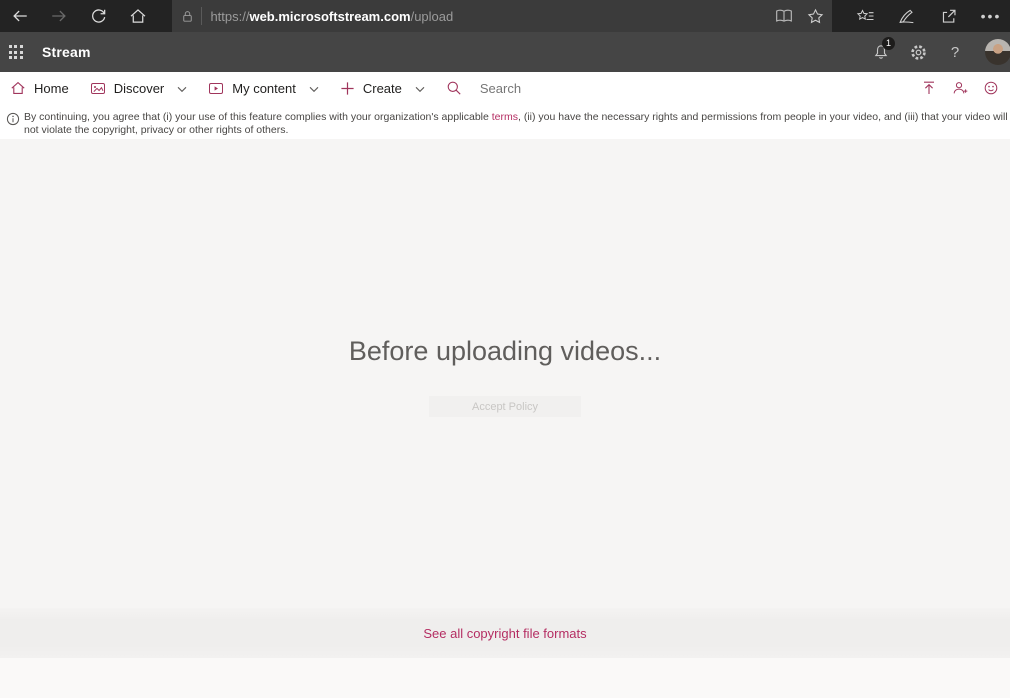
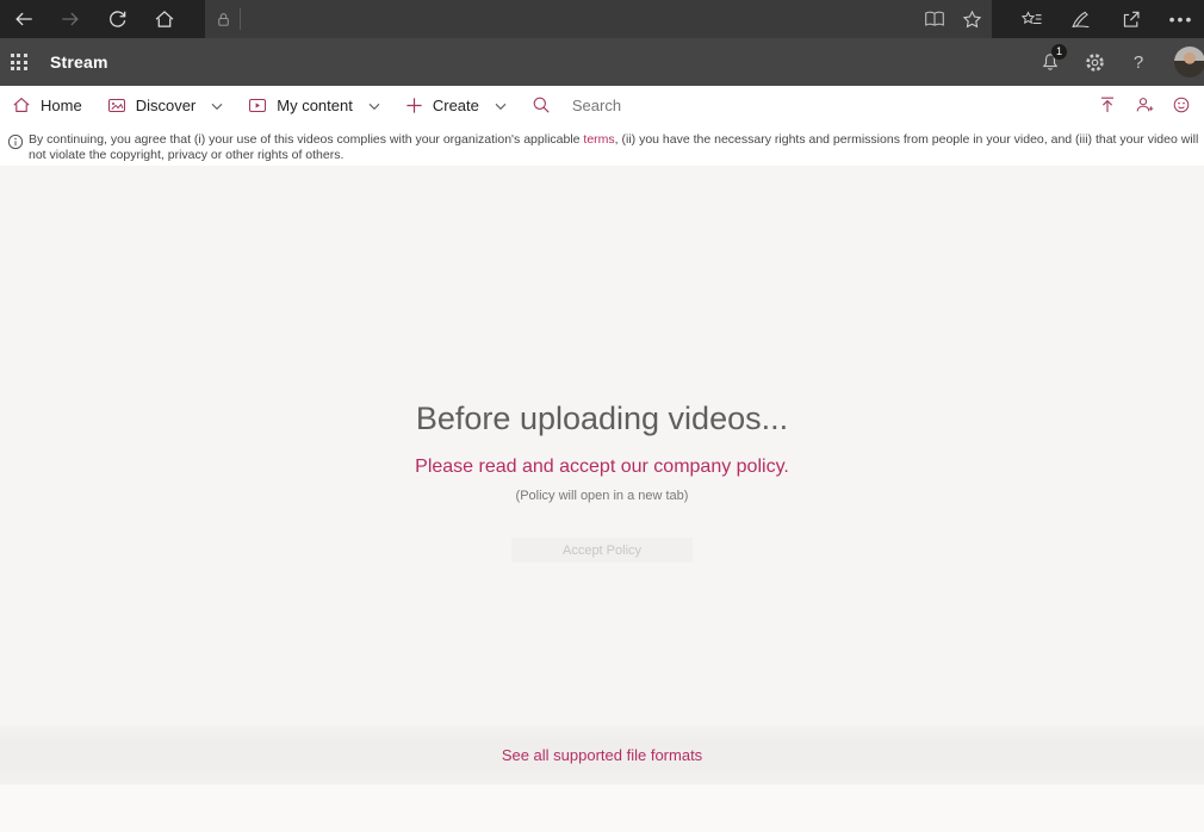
- https://
- web.microsoftstream.com
- /upload
  •••
  Stream
  1
  ?
  Home
  Discover
  My content
  Create
  Search
- By continuing, you agree that (i) your use of this feature complies with your organization's applicable terms, (ii) you have the necessary rights and permissions from people in your video, and (iii) that your video will not violate the copyright, privacy or other rights of others.
+ By continuing, you agree that (i) your use of this videos complies with your organization's applicable terms, (ii) you have the necessary rights and permissions from people in your video, and (iii) that your video will not violate the copyright, privacy or other rights of others.
  Before uploading videos...
+ Please read and accept our company policy.
+ (Policy will open in a new tab)
  Accept Policy
- See all copyright file formats
+ See all supported file formats
